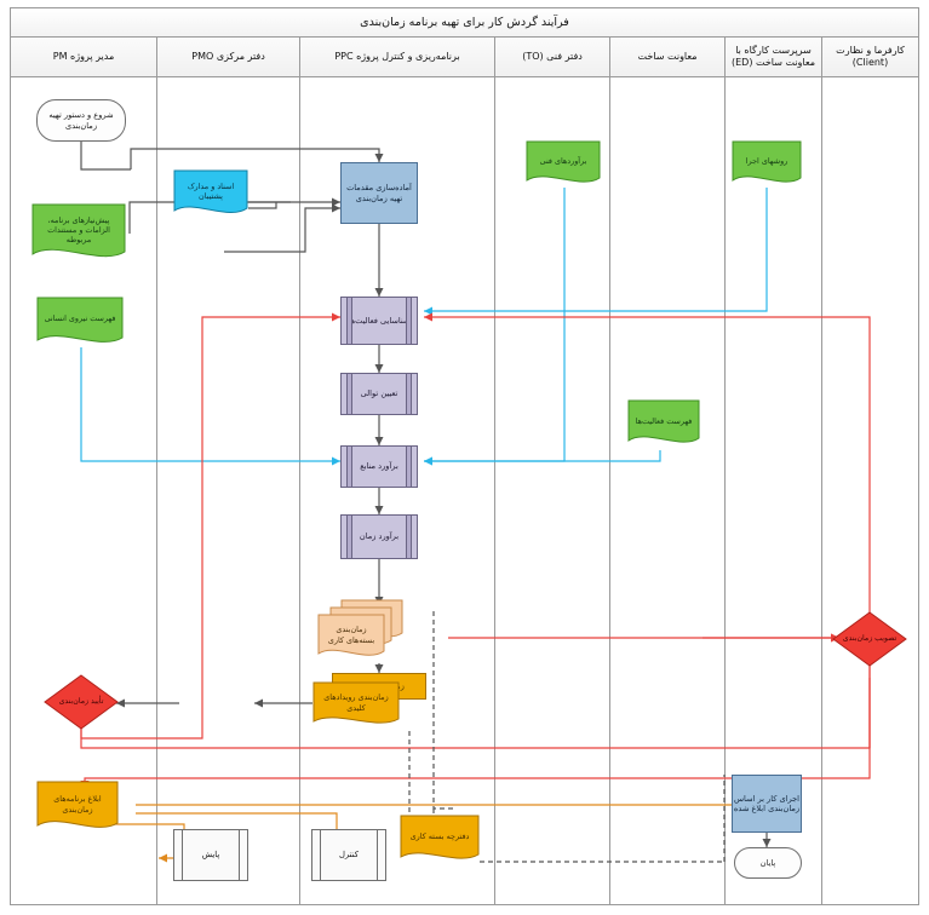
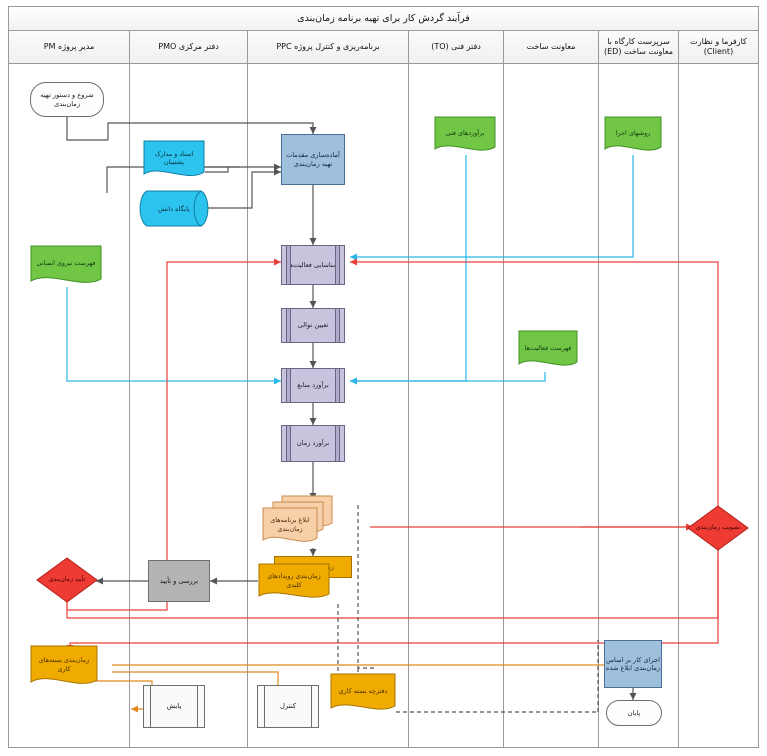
  فرآیند گردش کار برای تهیه برنامه زمان‌بندی
  مدیر پروژه PM
  دفتر مرکزی PMO
  برنامه‌ریزی و کنترل پروژه PPC
  دفتر فنی (TO)
  معاونت ساخت
  سرپرست کارگاه با معاونت ساخت (ED)
  کارفرما و نظارت (Client)
  شروع و دستور تهیه زمان‌بندی
- پیش‌نیازهای برنامه، الزامات و مستندات مربوطه
  فهرست نیروی انسانی
- ابلاغ برنامه‌های زمان‌بندی
+ زمان‌بندی بسته‌های کاری
  اسناد و مدارک پشتیبان
+ پایگاه دانش
+ بررسی و تأیید
  پایش
  آماده‌سازی مقدمات تهیه زمان‌بندی
  ناسایی فعالیت‌ه
  تعیین توالی
  برآورد منابع
  برآورد زمان
- زمان‌بندی بسته‌های کاری
+ ابلاغ برنامه‌های زمان‌بندی
  زمان‌بندی رویدادهای کلیدی
  کنترل
  دفترچه بسته کاری
  برآوردهای فنی
  فهرست فعالیت‌ها
  روشهای اجرا
  اجرای کار بر اساس زمان‌بندی ابلاغ شده
  پایان
